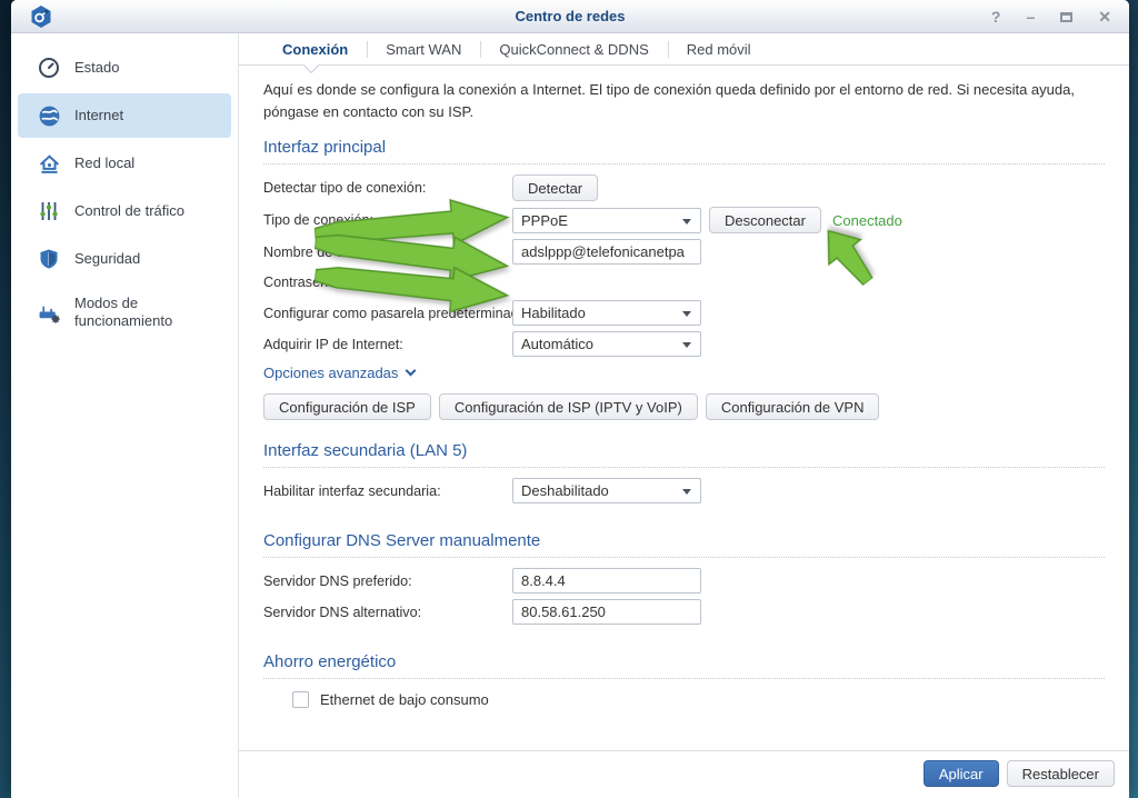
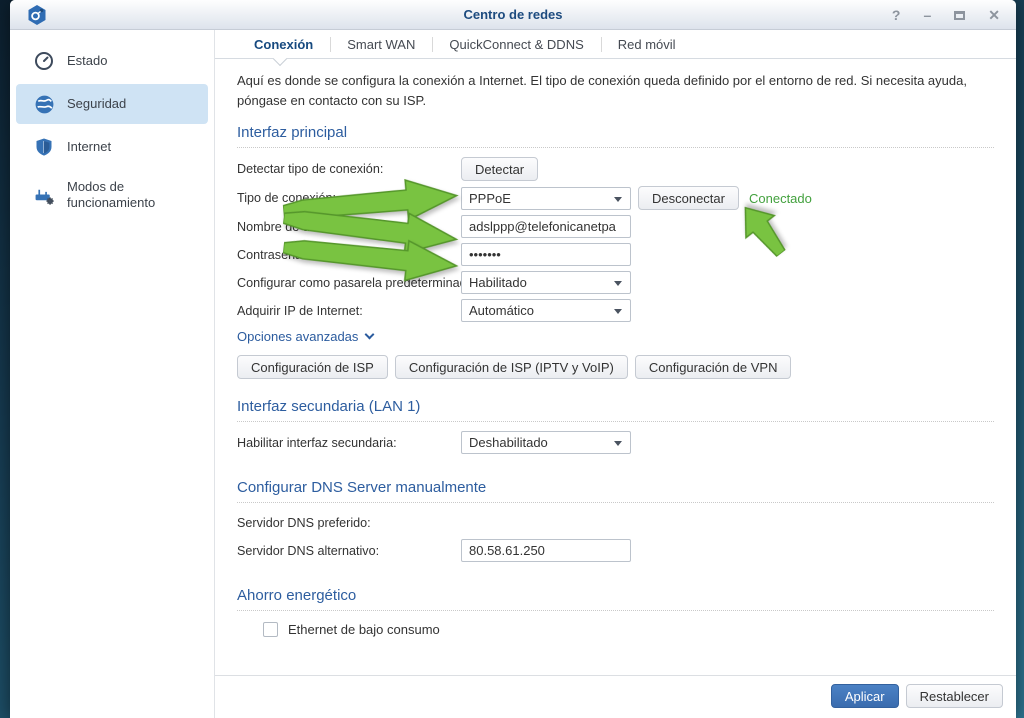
  Centro de redes
  ?
  –
  ✕
  Estado
- Internet
+ Seguridad
- Red local
- Control de tráfico
- Seguridad
+ Internet
  Modos de funcionamiento
  Conexión
  Smart WAN
  QuickConnect & DDNS
  Red móvil
  Aquí es donde se configura la conexión a Internet. El tipo de conexión queda definido por el entorno de red. Si necesita ayuda, póngase en contacto con su ISP.
  Interfaz principal
  Detectar tipo de conexión:
  Detectar
  Tipo de conex
  PPPoE
  Desconectar
  Conectado
  adslppp@telefonicanetpa
  Contrase
+ •••••••
  Configurar como pasarela predetermina
  Habilitado
  Adquirir IP de Internet:
  Automático
  Opciones avanzadas
  Configuración de ISP
  Configuración de ISP (IPTV y VoIP)
  Configuración de VPN
- Interfaz secundaria (LAN 5)
+ Interfaz secundaria (LAN 1)
  Habilitar interfaz secundaria:
  Deshabilitado
  Configurar DNS Server manualmente
  Servidor DNS preferido:
- 8.8.4.4
  Servidor DNS alternativo:
  80.58.61.250
  Ahorro energético
  Ethernet de bajo consumo
  Aplicar
  Restablecer
